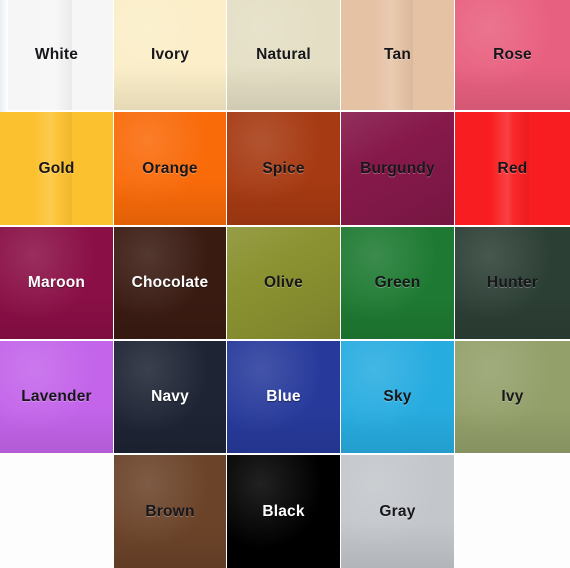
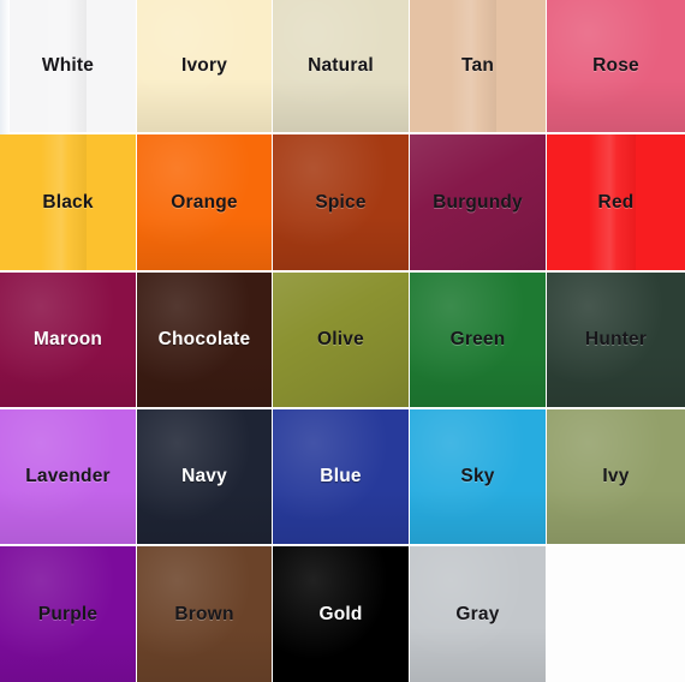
  White
  Ivory
  Natural
  Tan
  Rose
- Gold
+ Black
  Orange
  Spice
  Burgundy
  Red
  Maroon
  Chocolate
  Olive
  Green
  Hunter
  Lavender
  Navy
  Blue
  Sky
  Ivy
+ Purple
  Brown
- Black
+ Gold
  Gray
